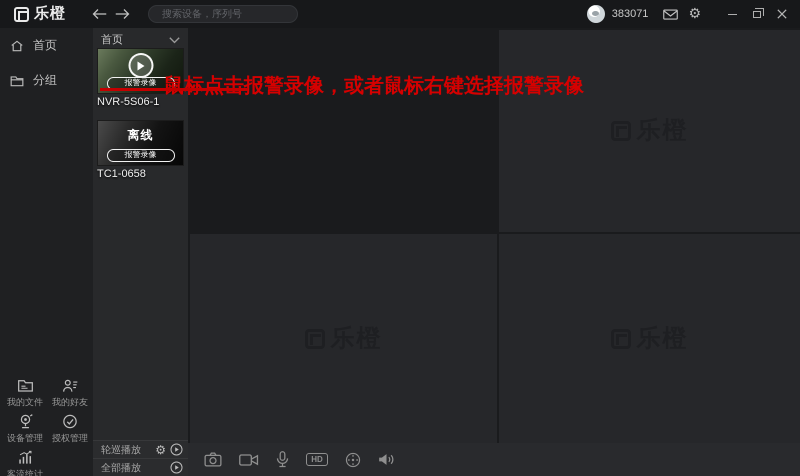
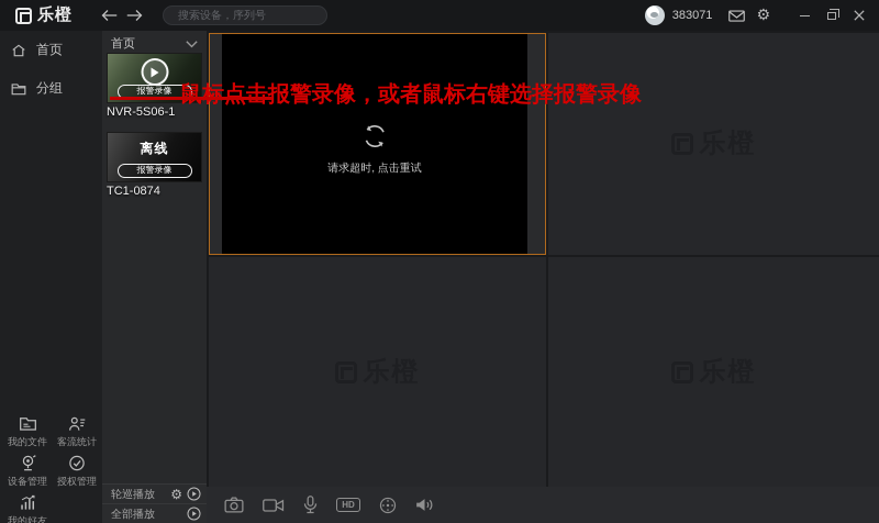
  乐橙
  搜索设备，序列号
  383071
  ⚙
  首页
  分组
  我的文件
- 我的好友
+ 客流统计
  设备管理
  授权管理
- 客流统计
+ 我的好友
  首页
  报警录像
  NVR-5S06-1
  离线
  报警录像
- TC1-0658
+ TC1-0874
  轮巡播放
  ⚙
  全部播放
+ 请求超时, 点击重试
  鼠标点击报警录像，或者鼠标右键选择报警录像
  HD
